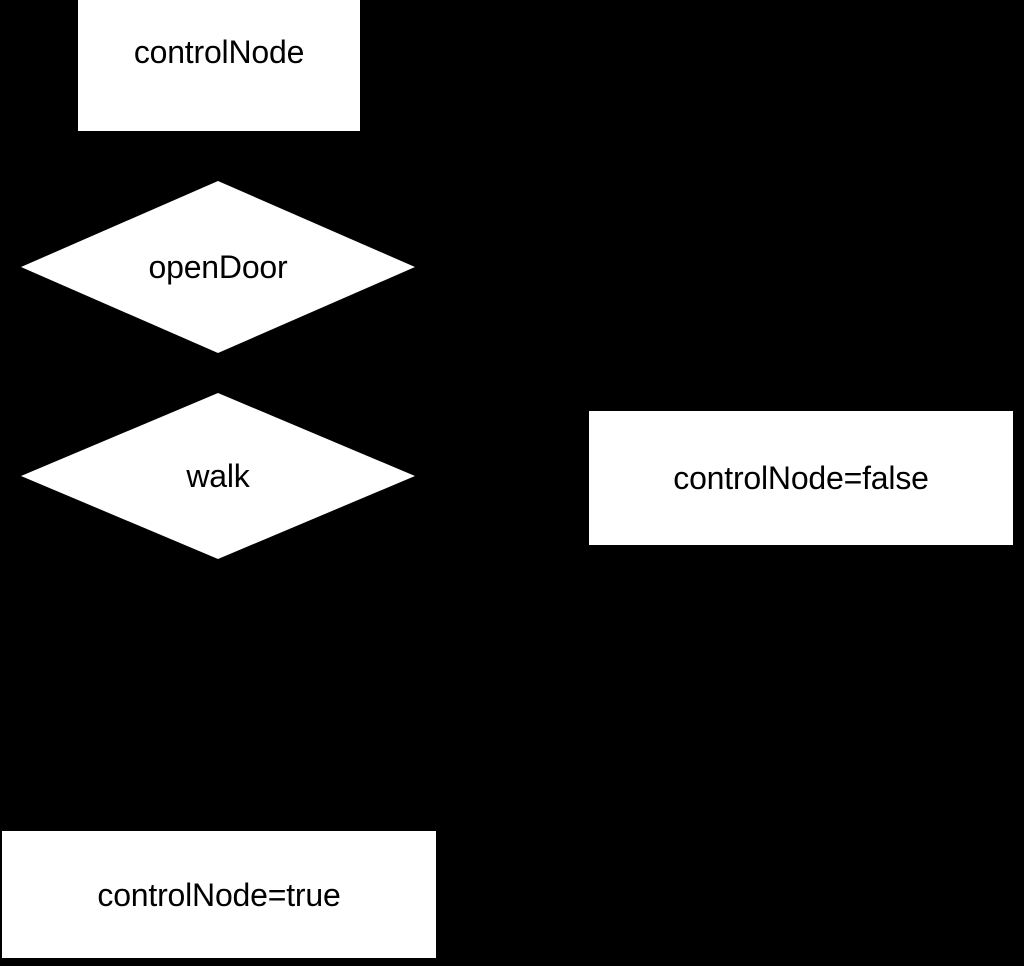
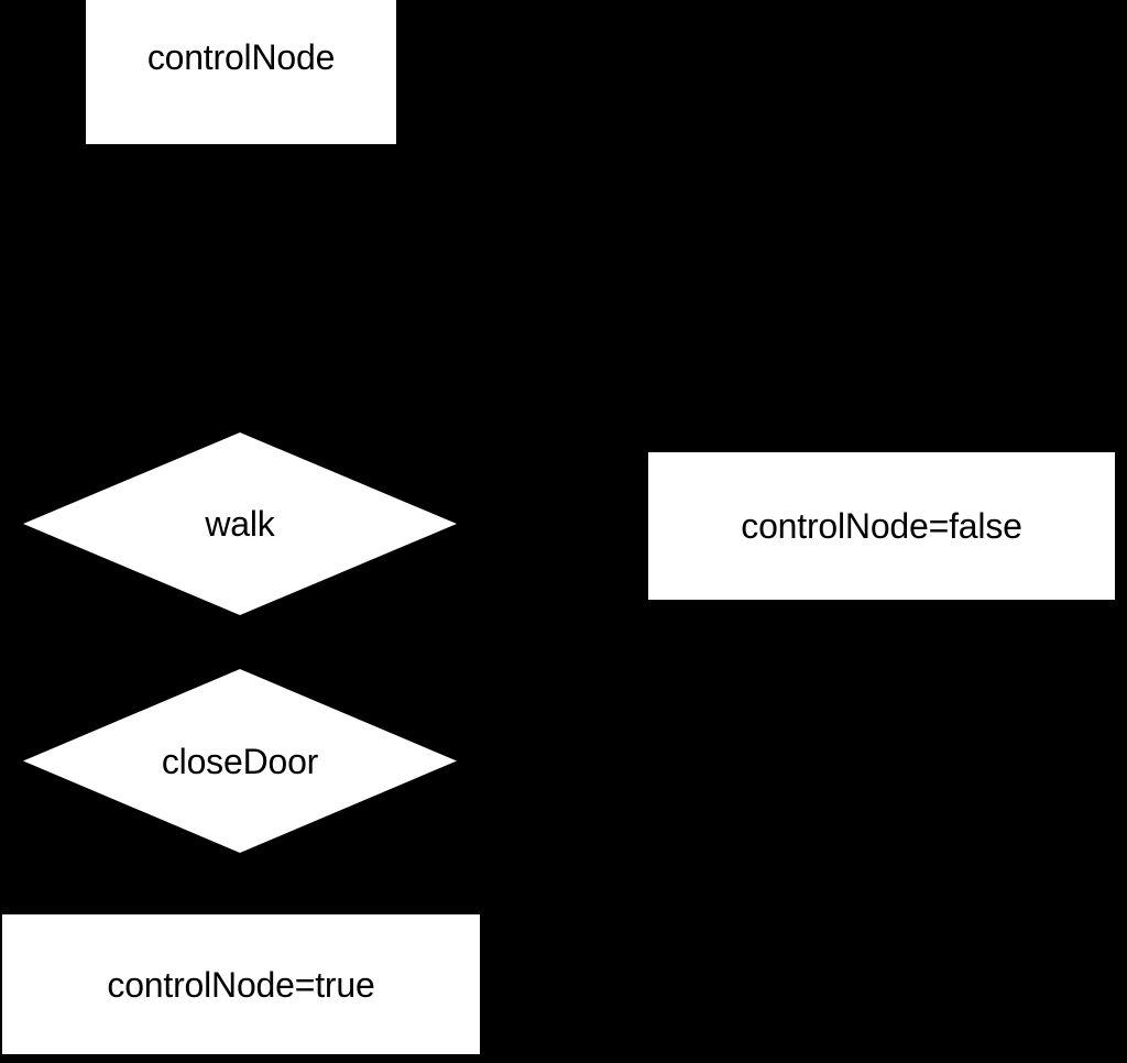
  controlNode
- openDoor
  walk
+ closeDoor
  controlNode=false
  controlNode=true
